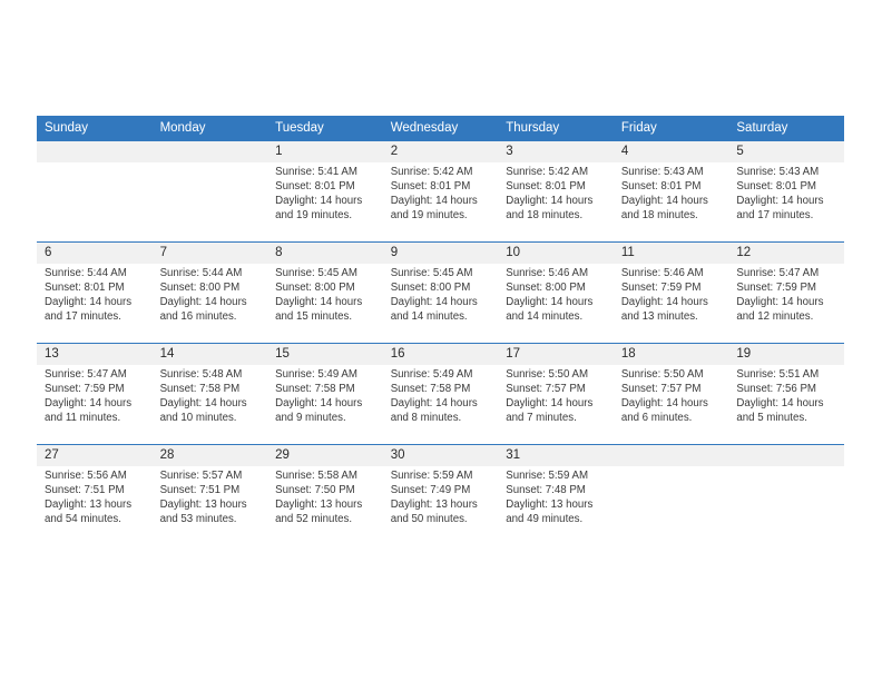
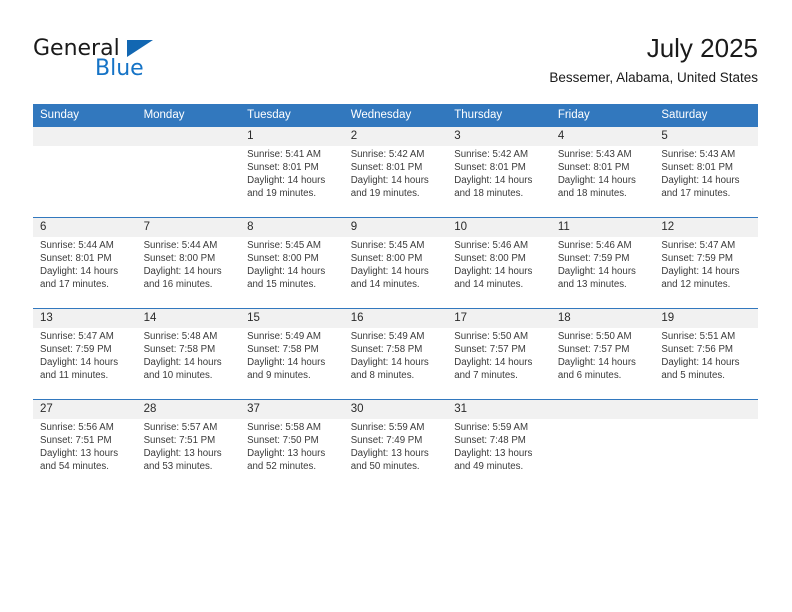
+ General
+ Blue
+ July 2025
+ Bessemer, Alabama, United States
  Sunday	Monday	Tuesday	Wednesday	Thursday	Friday	Saturday
  		1 Sunrise: 5:41 AM Sunset: 8:01 PM Daylight: 14 hours and 19 minutes.	2 Sunrise: 5:42 AM Sunset: 8:01 PM Daylight: 14 hours and 19 minutes.	3 Sunrise: 5:42 AM Sunset: 8:01 PM Daylight: 14 hours and 18 minutes.	4 Sunrise: 5:43 AM Sunset: 8:01 PM Daylight: 14 hours and 18 minutes.	5 Sunrise: 5:43 AM Sunset: 8:01 PM Daylight: 14 hours and 17 minutes.
  6 Sunrise: 5:44 AM Sunset: 8:01 PM Daylight: 14 hours and 17 minutes.	7 Sunrise: 5:44 AM Sunset: 8:00 PM Daylight: 14 hours and 16 minutes.	8 Sunrise: 5:45 AM Sunset: 8:00 PM Daylight: 14 hours and 15 minutes.	9 Sunrise: 5:45 AM Sunset: 8:00 PM Daylight: 14 hours and 14 minutes.	10 Sunrise: 5:46 AM Sunset: 8:00 PM Daylight: 14 hours and 14 minutes.	11 Sunrise: 5:46 AM Sunset: 7:59 PM Daylight: 14 hours and 13 minutes.	12 Sunrise: 5:47 AM Sunset: 7:59 PM Daylight: 14 hours and 12 minutes.
  13 Sunrise: 5:47 AM Sunset: 7:59 PM Daylight: 14 hours and 11 minutes.	14 Sunrise: 5:48 AM Sunset: 7:58 PM Daylight: 14 hours and 10 minutes.	15 Sunrise: 5:49 AM Sunset: 7:58 PM Daylight: 14 hours and 9 minutes.	16 Sunrise: 5:49 AM Sunset: 7:58 PM Daylight: 14 hours and 8 minutes.	17 Sunrise: 5:50 AM Sunset: 7:57 PM Daylight: 14 hours and 7 minutes.	18 Sunrise: 5:50 AM Sunset: 7:57 PM Daylight: 14 hours and 6 minutes.	19 Sunrise: 5:51 AM Sunset: 7:56 PM Daylight: 14 hours and 5 minutes.
- 27 Sunrise: 5:56 AM Sunset: 7:51 PM Daylight: 13 hours and 54 minutes.	28 Sunrise: 5:57 AM Sunset: 7:51 PM Daylight: 13 hours and 53 minutes.	29 Sunrise: 5:58 AM Sunset: 7:50 PM Daylight: 13 hours and 52 minutes.	30 Sunrise: 5:59 AM Sunset: 7:49 PM Daylight: 13 hours and 50 minutes.	31 Sunrise: 5:59 AM Sunset: 7:48 PM Daylight: 13 hours and 49 minutes.
+ 27 Sunrise: 5:56 AM Sunset: 7:51 PM Daylight: 13 hours and 54 minutes.	28 Sunrise: 5:57 AM Sunset: 7:51 PM Daylight: 13 hours and 53 minutes.	37 Sunrise: 5:58 AM Sunset: 7:50 PM Daylight: 13 hours and 52 minutes.	30 Sunrise: 5:59 AM Sunset: 7:49 PM Daylight: 13 hours and 50 minutes.	31 Sunrise: 5:59 AM Sunset: 7:48 PM Daylight: 13 hours and 49 minutes.
